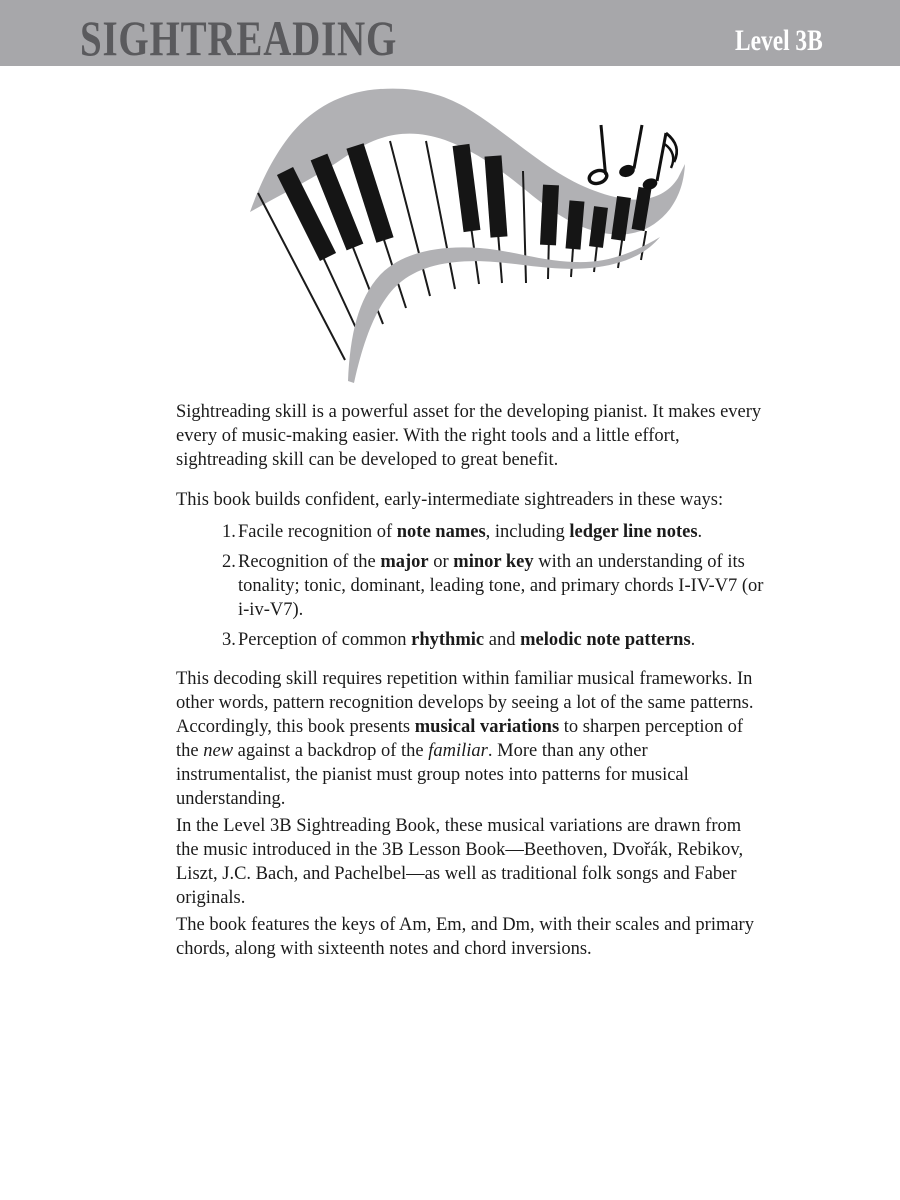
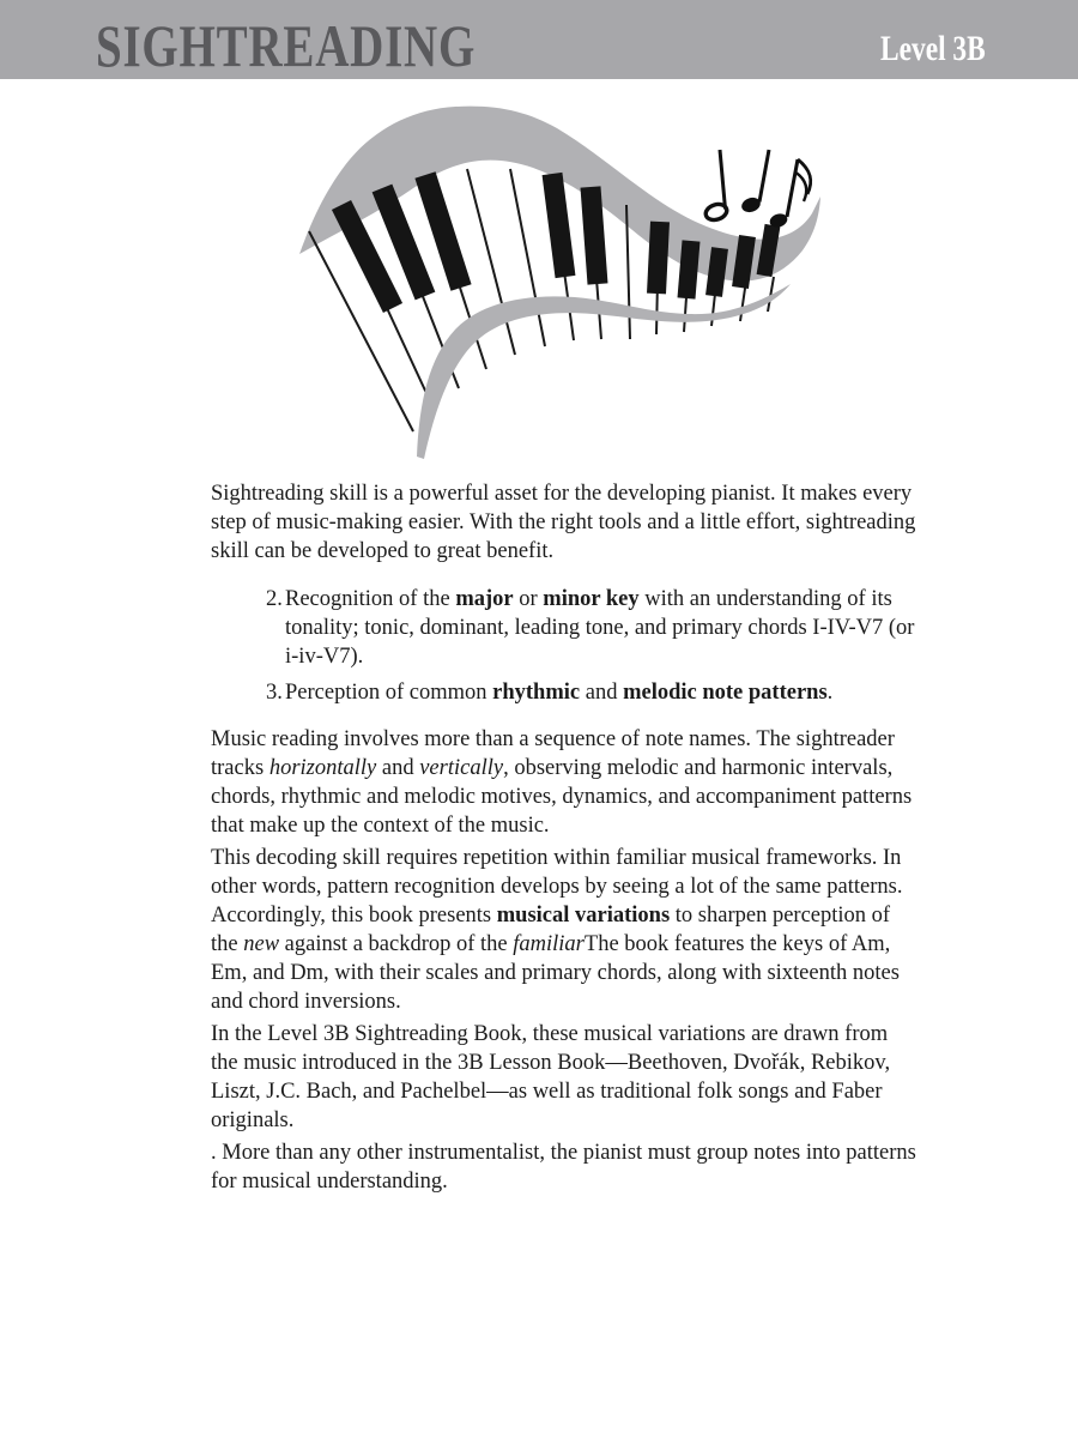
  SIGHTREADING
  Level 3B
- Sightreading skill is a powerful asset for the developing pianist. It makes every every of music-making easier. With the right tools and a little effort, sightreading skill can be developed to great benefit.
+ Sightreading skill is a powerful asset for the developing pianist. It makes every step of music-making easier. With the right tools and a little effort, sightreading skill can be developed to great benefit.
- This book builds confident, early-intermediate sightreaders in these ways:
- 1.
- Facile recognition of note names, including ledger line notes.
  2.
  Recognition of the major or minor key with an understanding of its tonality; tonic, dominant, leading tone, and primary chords I-IV-V7 (or i-iv-V7).
  3.
  Perception of common rhythmic and melodic note patterns.
+ Music reading involves more than a sequence of note names. The sightreader tracks horizontally and vertically, observing melodic and harmonic intervals, chords, rhythmic and melodic motives, dynamics, and accompaniment patterns that make up the context of the music.
- This decoding skill requires repetition within familiar musical frameworks. In other words, pattern recognition develops by seeing a lot of the same patterns. Accordingly, this book presents musical variations to sharpen perception of the new against a backdrop of the familiar. More than any other instrumentalist, the pianist must group notes into patterns for musical understanding.
+ This decoding skill requires repetition within familiar musical frameworks. In other words, pattern recognition develops by seeing a lot of the same patterns. Accordingly, this book presents musical variations to sharpen perception of the new against a backdrop of the familiarThe book features the keys of Am, Em, and Dm, with their scales and primary chords, along with sixteenth notes and chord inversions.
  In the Level 3B Sightreading Book, these musical variations are drawn from the music introduced in the 3B Lesson Book—Beethoven, Dvořák, Rebikov, Liszt, J.C. Bach, and Pachelbel—as well as traditional folk songs and Faber originals.
- The book features the keys of Am, Em, and Dm, with their scales and primary chords, along with sixteenth notes and chord inversions.
+ . More than any other instrumentalist, the pianist must group notes into patterns for musical understanding.
